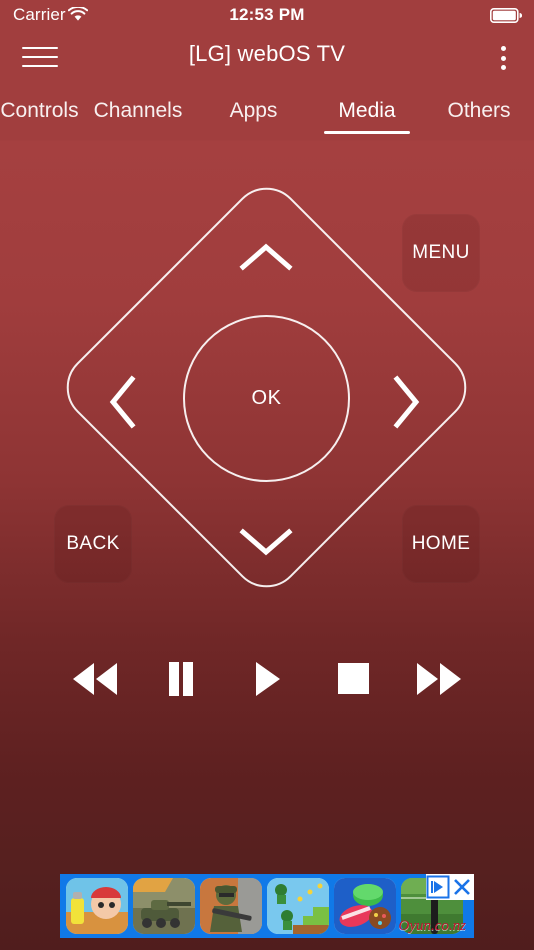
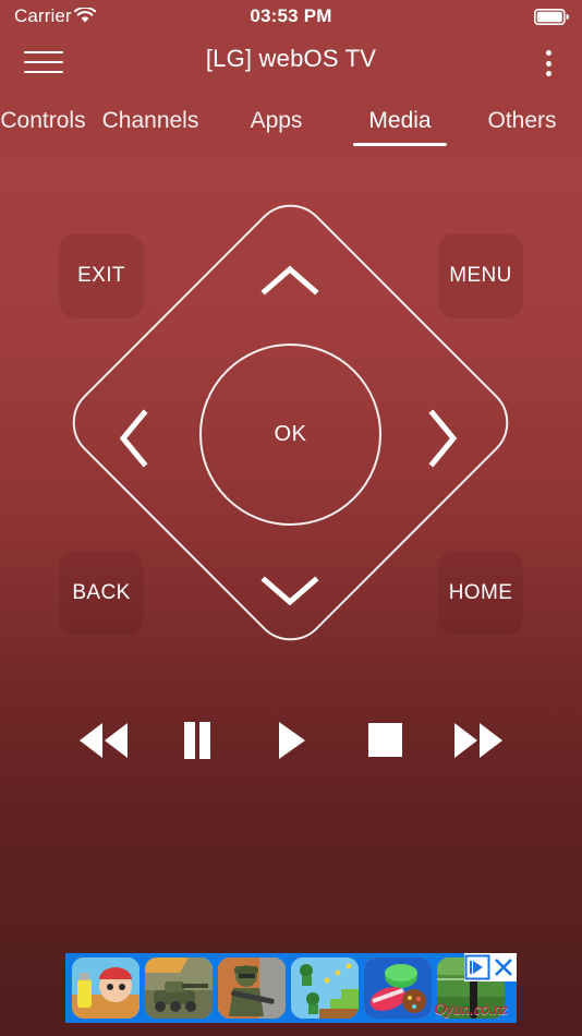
  Carrier
- 12:53 PM
+ 03:53 PM
  [LG] webOS TV
  Controls
  Channels
  Apps
  Media
  Others
+ EXIT
  MENU
  BACK
  HOME
  OK
  Oyun.co.nz
